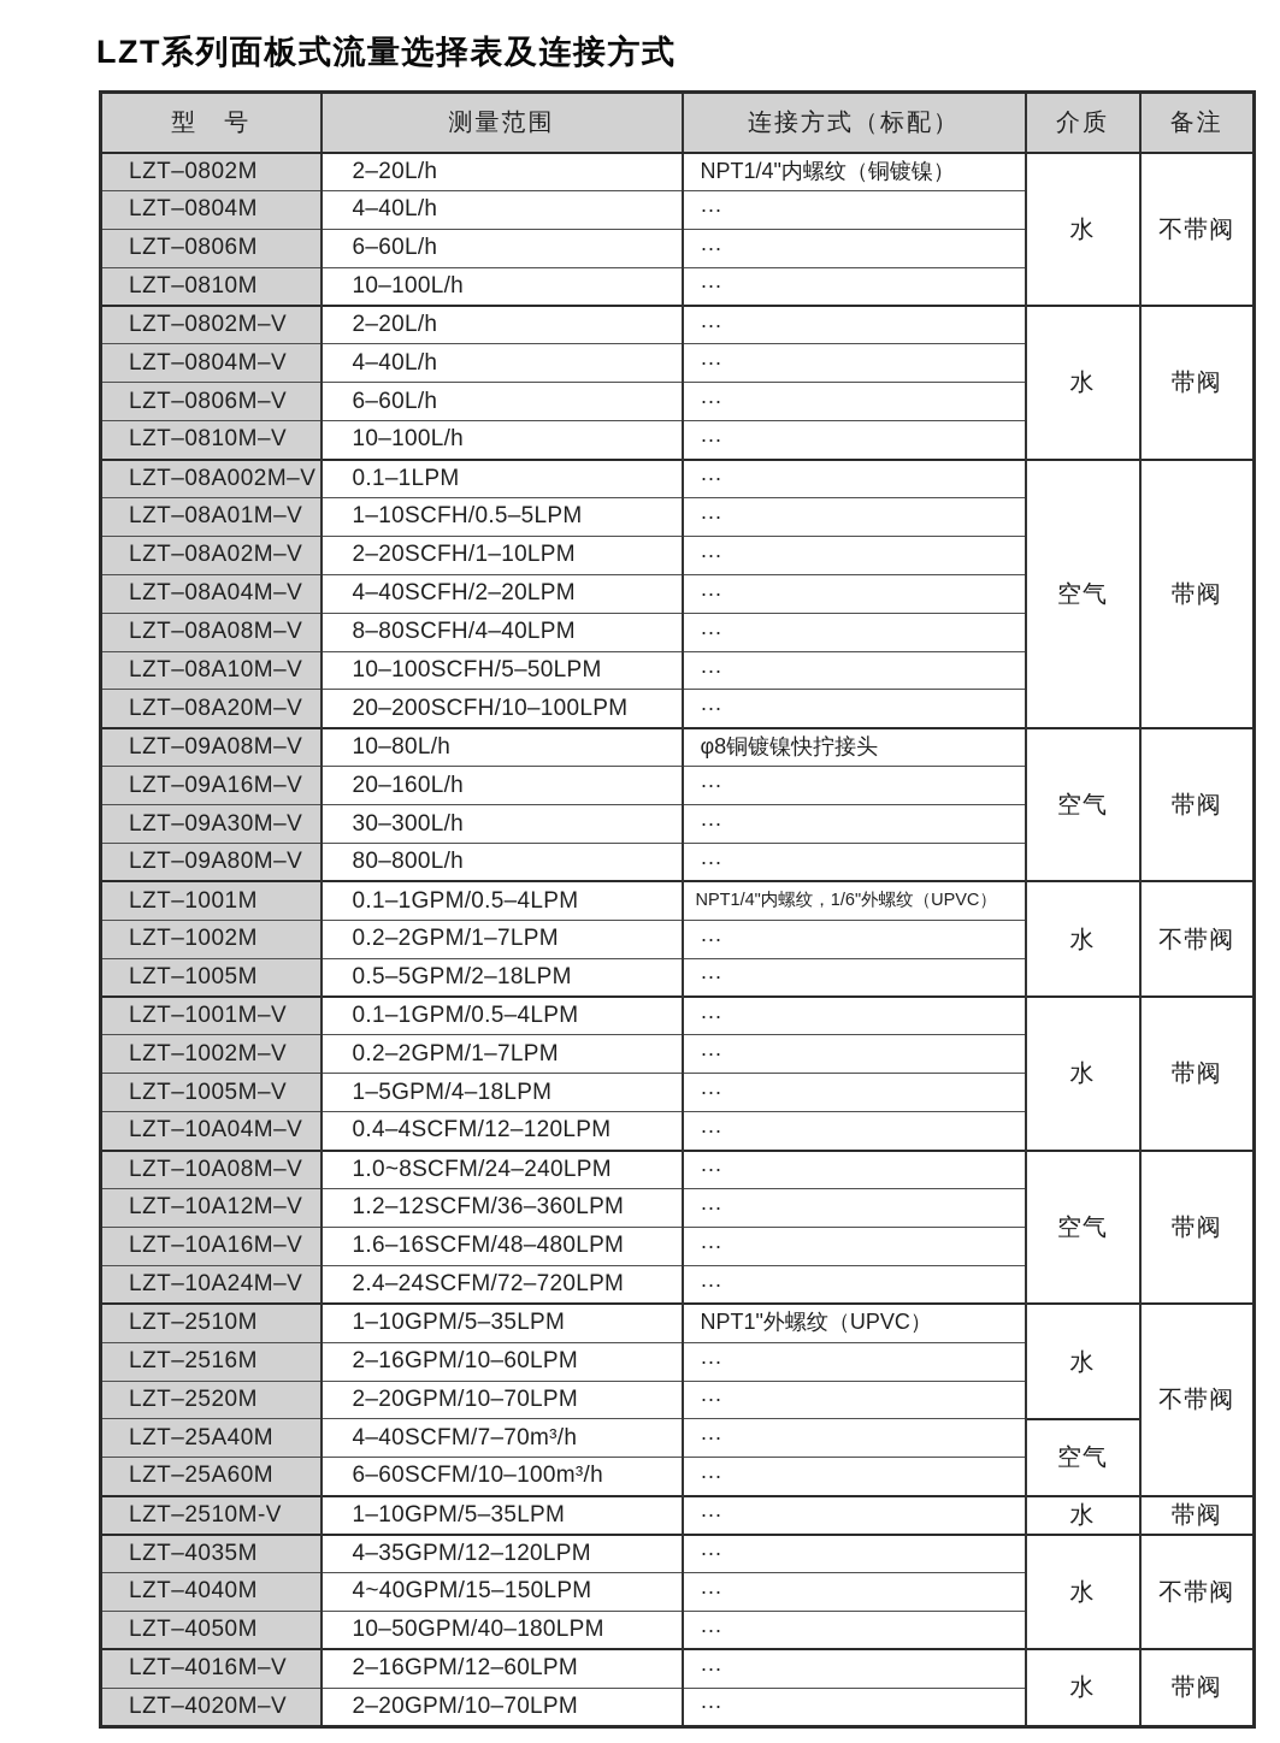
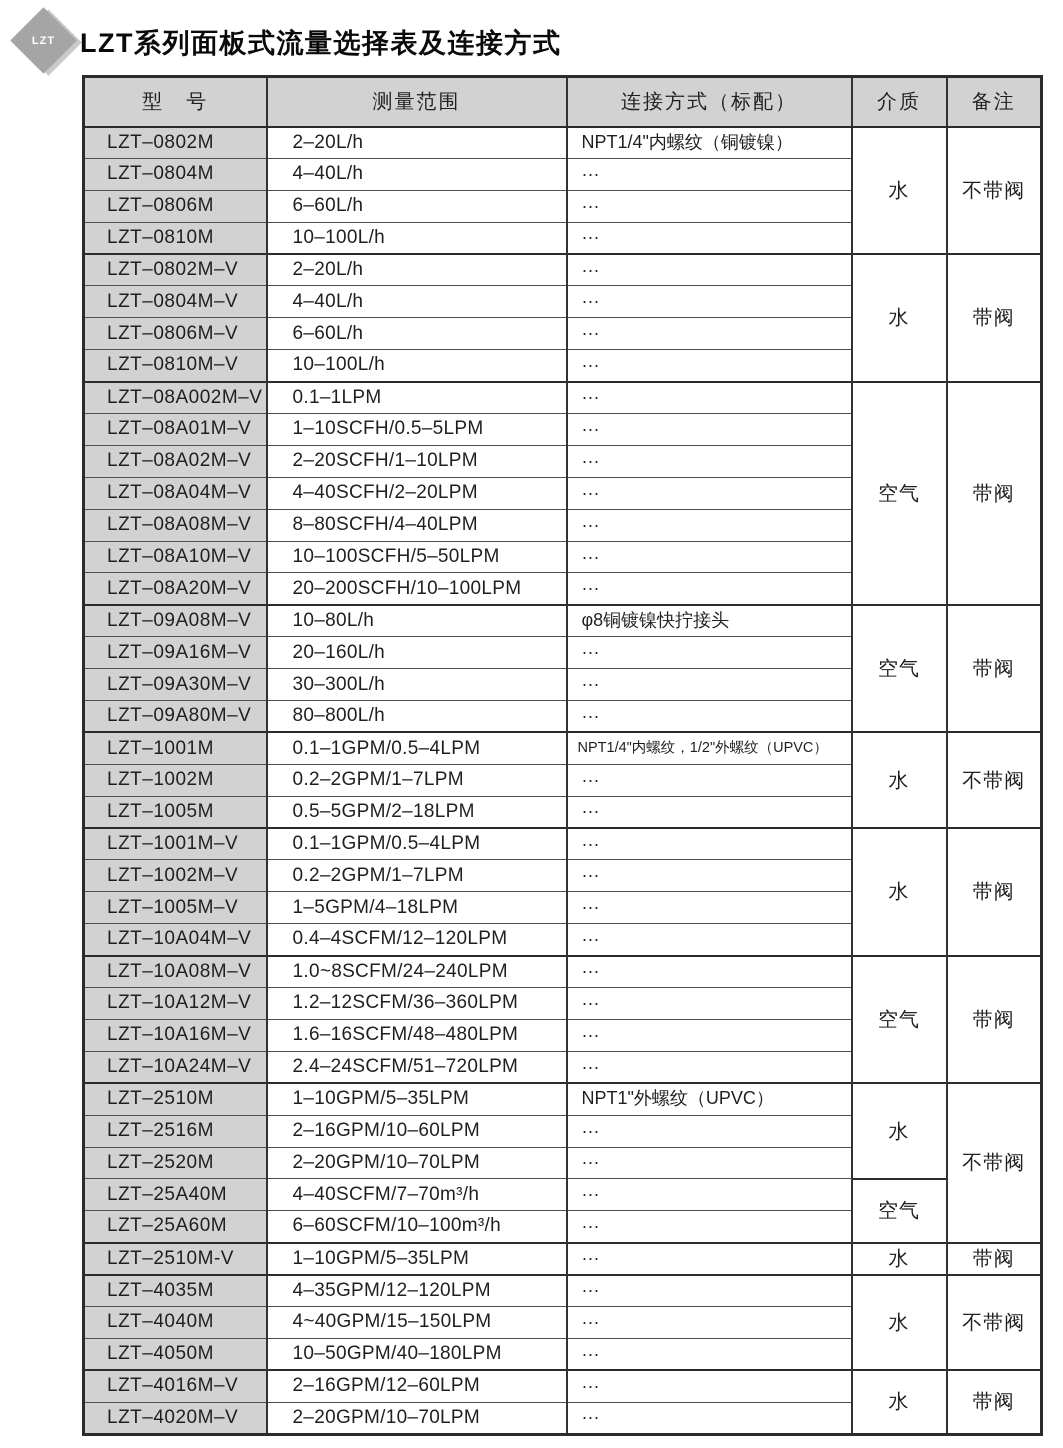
+ LZT
  LZT系列面板式流量选择表及连接方式
  型 号	测量范围	连接方式（标配）	介质	备注
  LZT–0802M	2–20L/h	NPT1/4"内螺纹（铜镀镍）	水	不带阀
  LZT–0804M	4–40L/h	···
  LZT–0806M	6–60L/h	···
  LZT–0810M	10–100L/h	···
  LZT–0802M–V	2–20L/h	···	水	带阀
  LZT–0804M–V	4–40L/h	···
  LZT–0806M–V	6–60L/h	···
  LZT–0810M–V	10–100L/h	···
  LZT–08A002M–V	0.1–1LPM	···	空气	带阀
  LZT–08A01M–V	1–10SCFH/0.5–5LPM	···
  LZT–08A02M–V	2–20SCFH/1–10LPM	···
  LZT–08A04M–V	4–40SCFH/2–20LPM	···
  LZT–08A08M–V	8–80SCFH/4–40LPM	···
  LZT–08A10M–V	10–100SCFH/5–50LPM	···
  LZT–08A20M–V	20–200SCFH/10–100LPM	···
  LZT–09A08M–V	10–80L/h	φ8铜镀镍快拧接头	空气	带阀
  LZT–09A16M–V	20–160L/h	···
  LZT–09A30M–V	30–300L/h	···
  LZT–09A80M–V	80–800L/h	···
- LZT–1001M	0.1–1GPM/0.5–4LPM	NPT1/4"内螺纹，1/6"外螺纹（UPVC）	水	不带阀
+ LZT–1001M	0.1–1GPM/0.5–4LPM	NPT1/4"内螺纹，1/2"外螺纹（UPVC）	水	不带阀
  LZT–1002M	0.2–2GPM/1–7LPM	···
  LZT–1005M	0.5–5GPM/2–18LPM	···
  LZT–1001M–V	0.1–1GPM/0.5–4LPM	···	水	带阀
  LZT–1002M–V	0.2–2GPM/1–7LPM	···
  LZT–1005M–V	1–5GPM/4–18LPM	···
  LZT–10A04M–V	0.4–4SCFM/12–120LPM	···
  LZT–10A08M–V	1.0~8SCFM/24–240LPM	···	空气	带阀
  LZT–10A12M–V	1.2–12SCFM/36–360LPM	···
  LZT–10A16M–V	1.6–16SCFM/48–480LPM	···
- LZT–10A24M–V	2.4–24SCFM/72–720LPM	···
+ LZT–10A24M–V	2.4–24SCFM/51–720LPM	···
  LZT–2510M	1–10GPM/5–35LPM	NPT1"外螺纹（UPVC）	水	不带阀
  LZT–2516M	2–16GPM/10–60LPM	···
  LZT–2520M	2–20GPM/10–70LPM	···
  LZT–25A40M	4–40SCFM/7–70m³/h	···	空气
  LZT–25A60M	6–60SCFM/10–100m³/h	···
  LZT–2510M-V	1–10GPM/5–35LPM	···	水	带阀
  LZT–4035M	4–35GPM/12–120LPM	···	水	不带阀
  LZT–4040M	4~40GPM/15–150LPM	···
  LZT–4050M	10–50GPM/40–180LPM	···
  LZT–4016M–V	2–16GPM/12–60LPM	···	水	带阀
  LZT–4020M–V	2–20GPM/10–70LPM	···
